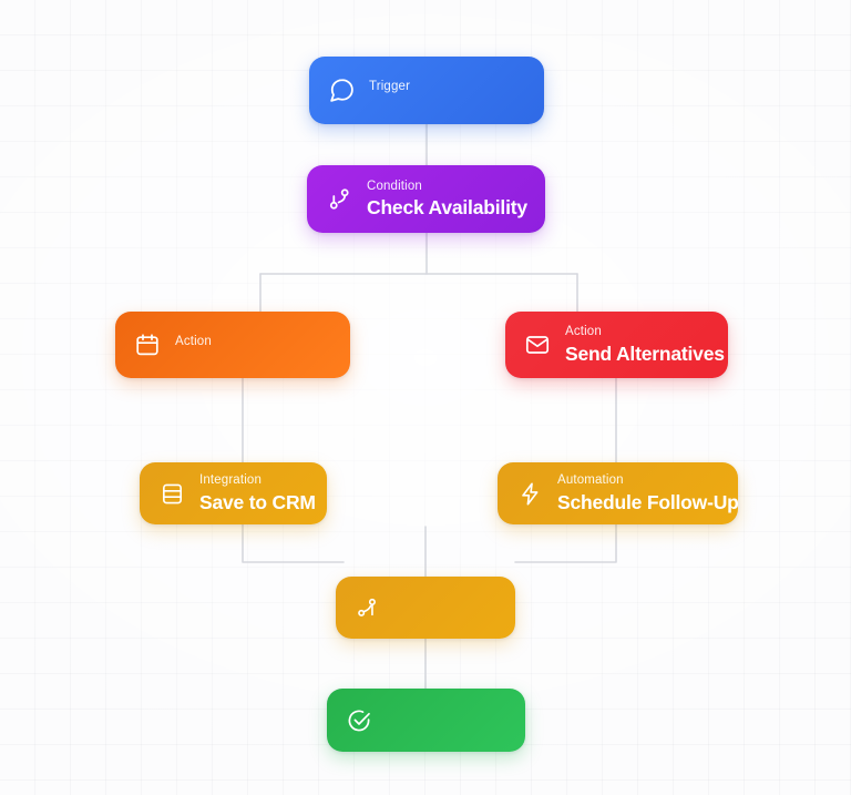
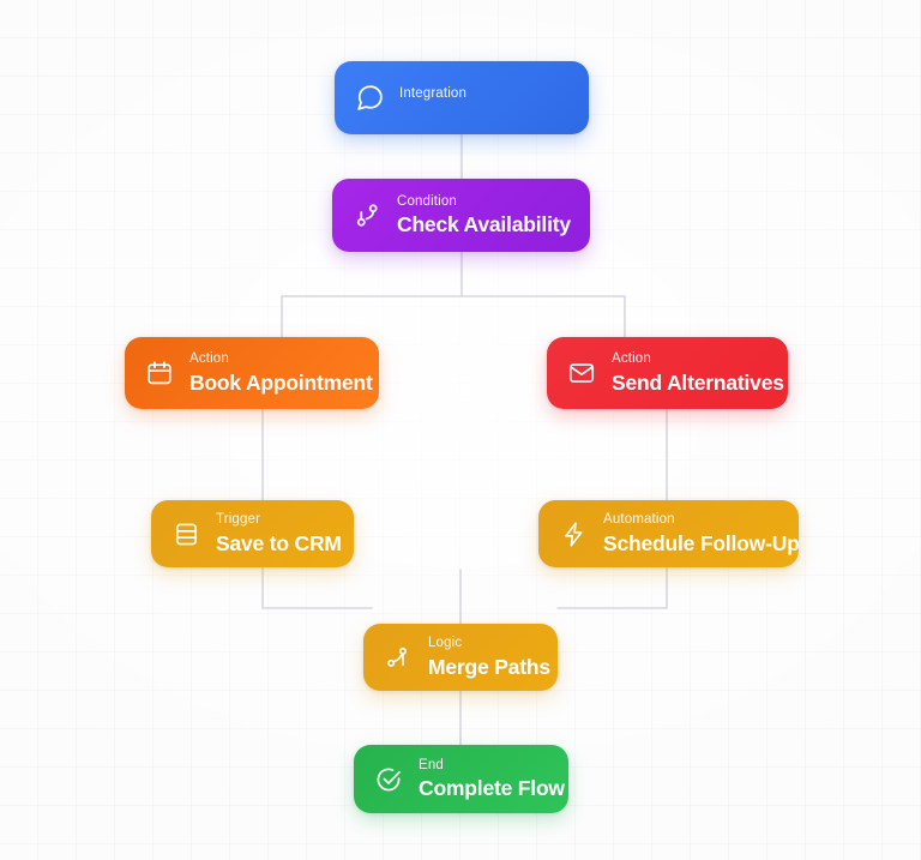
- Trigger
+ Integration
  Condition
  Check Availability
  Action
+ Book Appointment
  Action
  Send Alternatives
- Integration
+ Trigger
  Save to CRM
  Automation
  Schedule Follow-Up
+ Logic
+ Merge Paths
+ End
+ Complete Flow
